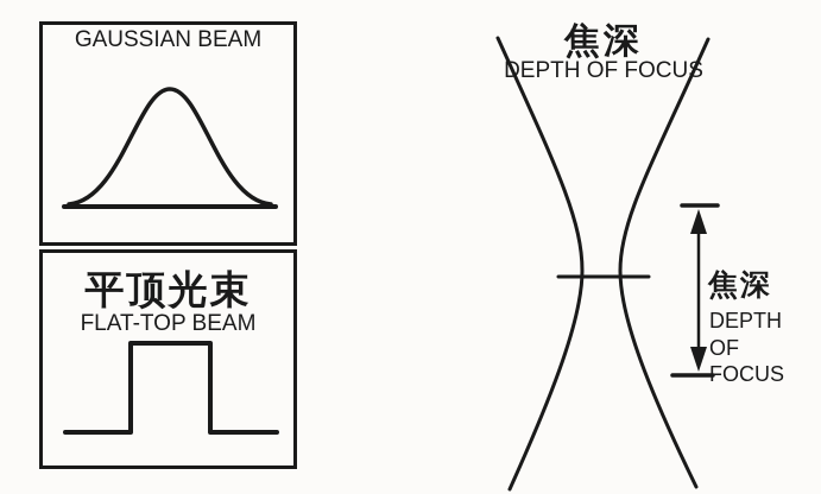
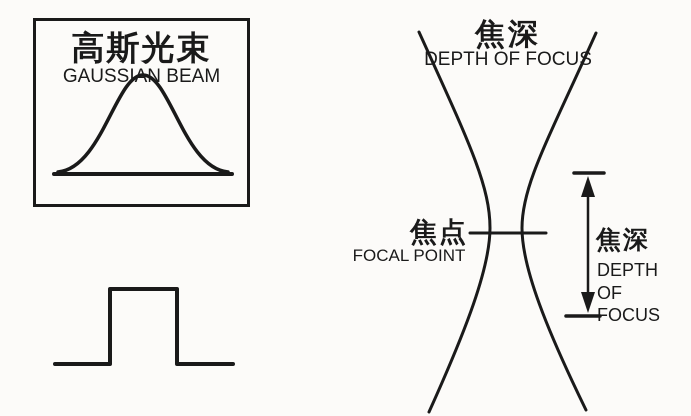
+ 高斯光束
  GAUSSIAN BEAM
- 平顶光束
- FLAT-TOP BEAM
  焦深
  DEPTH OF FOCUS
+ 焦点
+ FOCAL POINT
  焦深
  DEPTH OF FOCUS
